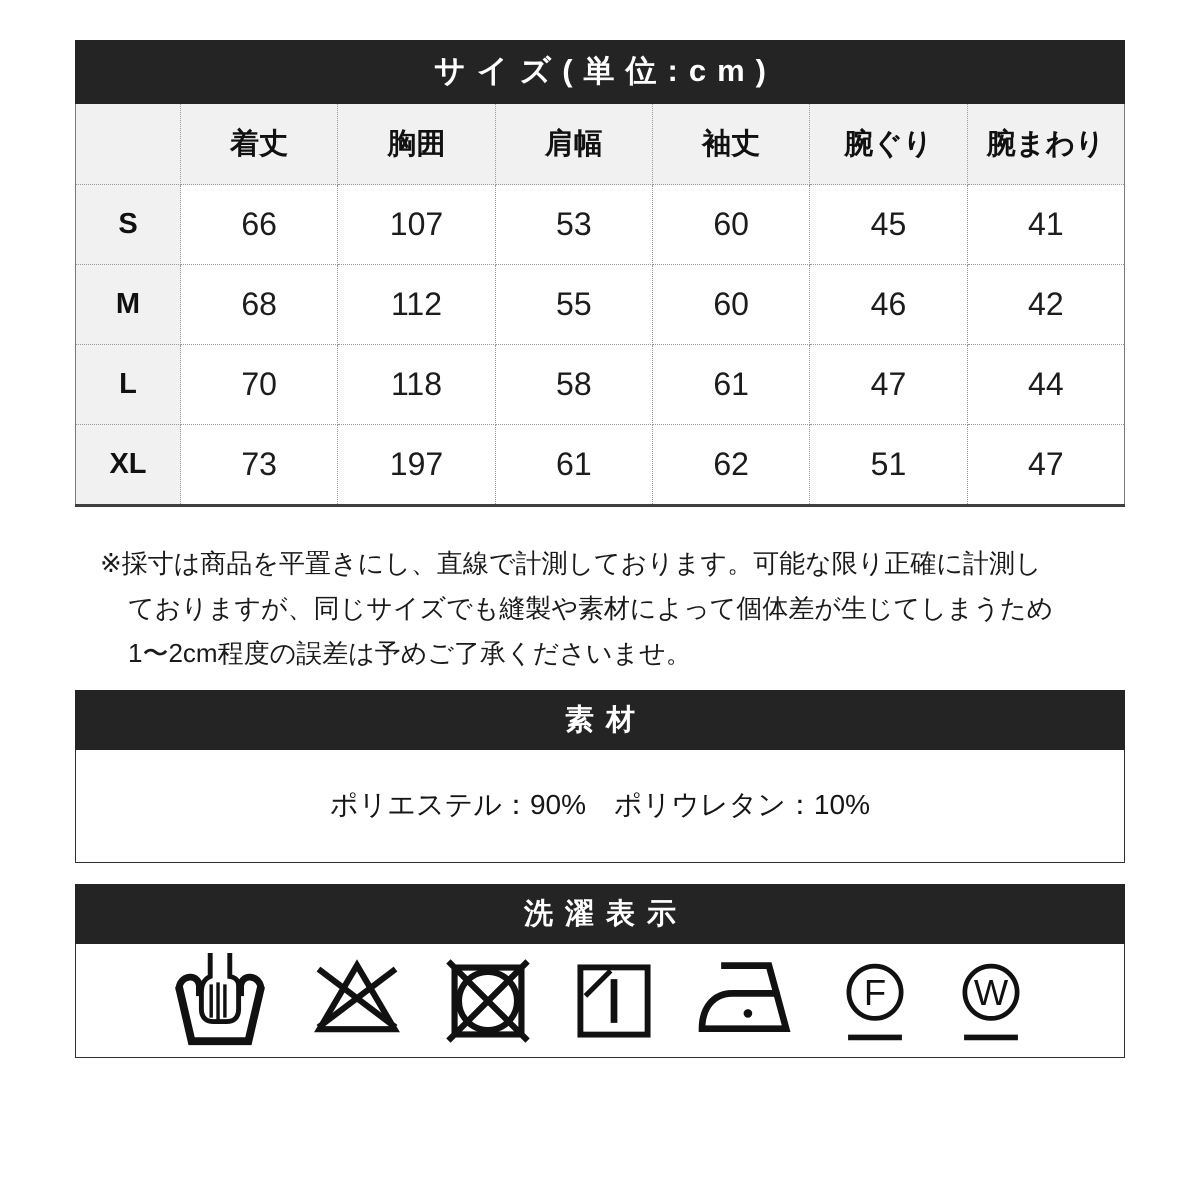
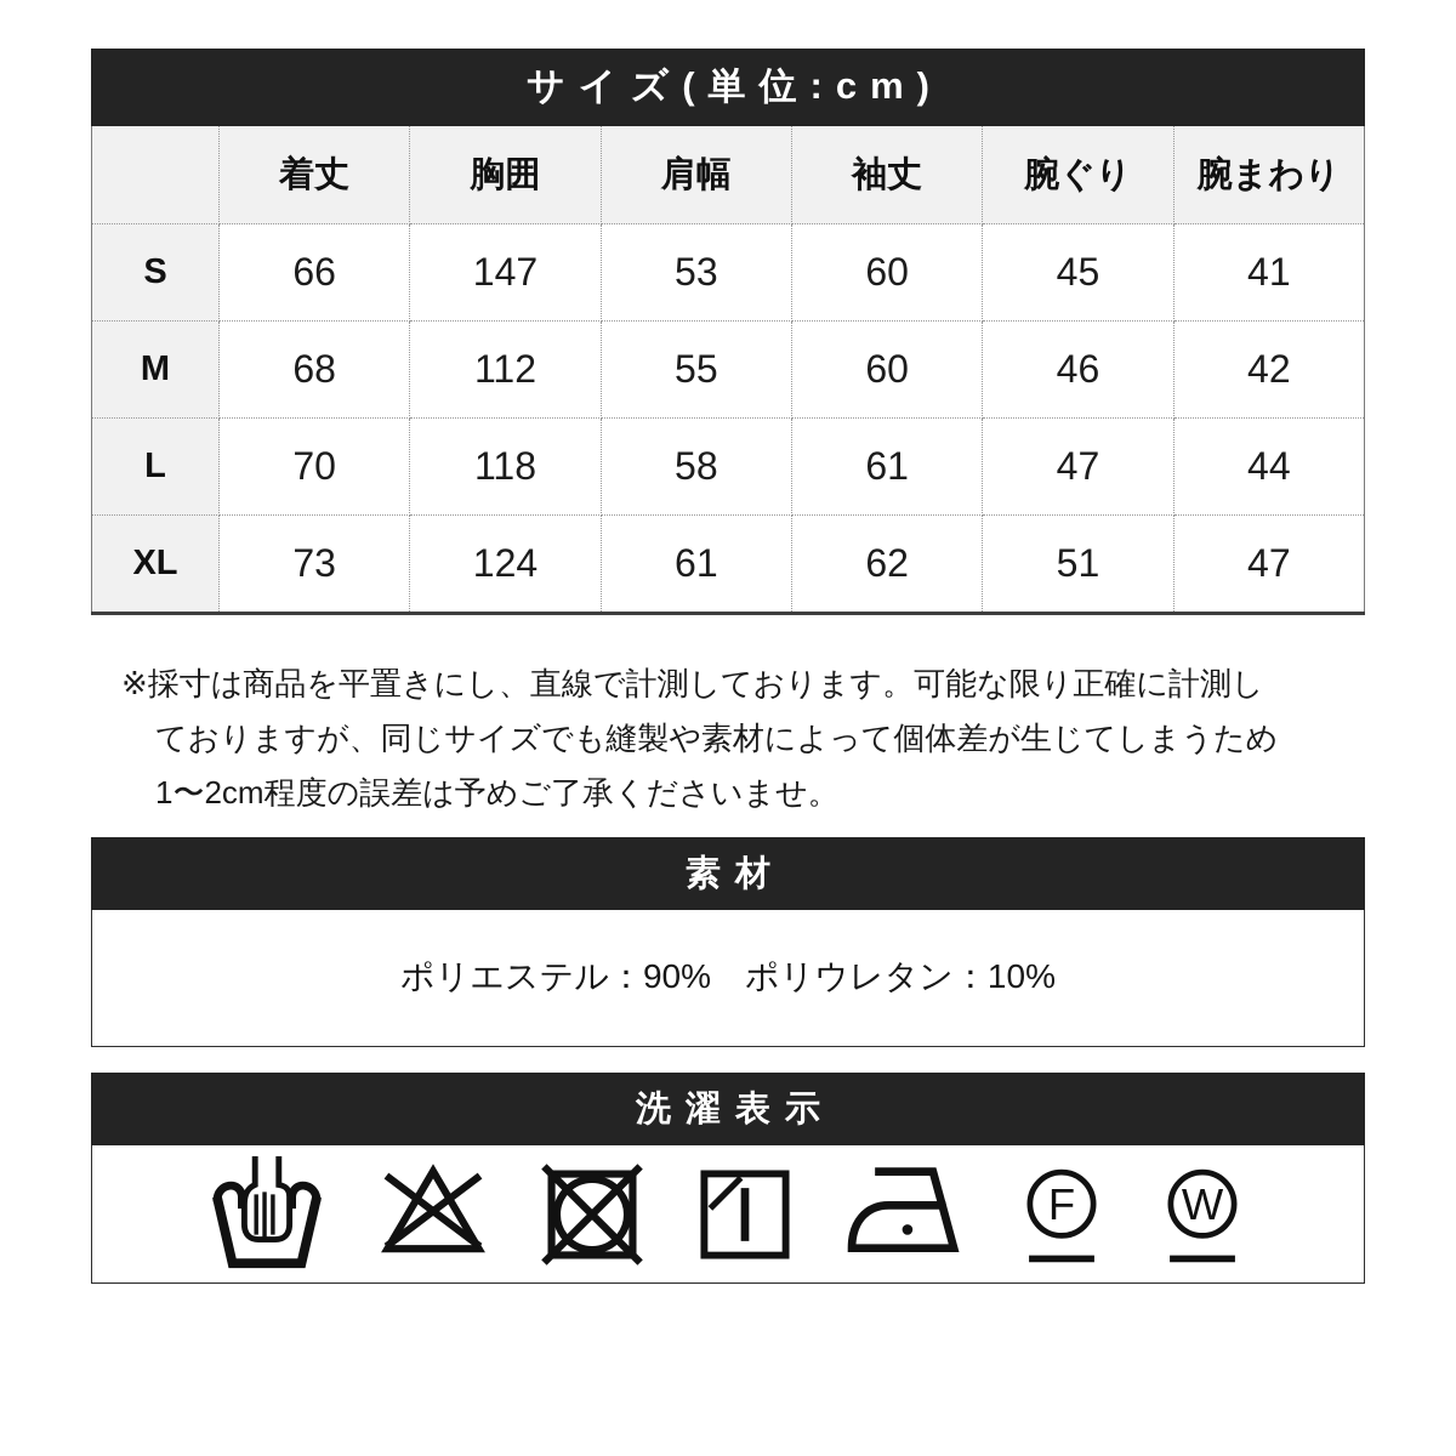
  サイズ(単位:cm)
  	着丈	胸囲	肩幅	袖丈	腕ぐり	腕まわり
- S	66	107	53	60	45	41
+ S	66	147	53	60	45	41
  M	68	112	55	60	46	42
  L	70	118	58	61	47	44
- XL	73	197	61	62	51	47
+ XL	73	124	61	62	51	47
  ※採寸は商品を平置きにし、直線で計測しております。可能な限り正確に計測し
  ておりますが、同じサイズでも縫製や素材によって個体差が生じてしまうため
  1〜2cm程度の誤差は予めご了承くださいませ。
  素材
  ポリエステル：90% ポリウレタン：10%
  洗濯表示
  F
  W
